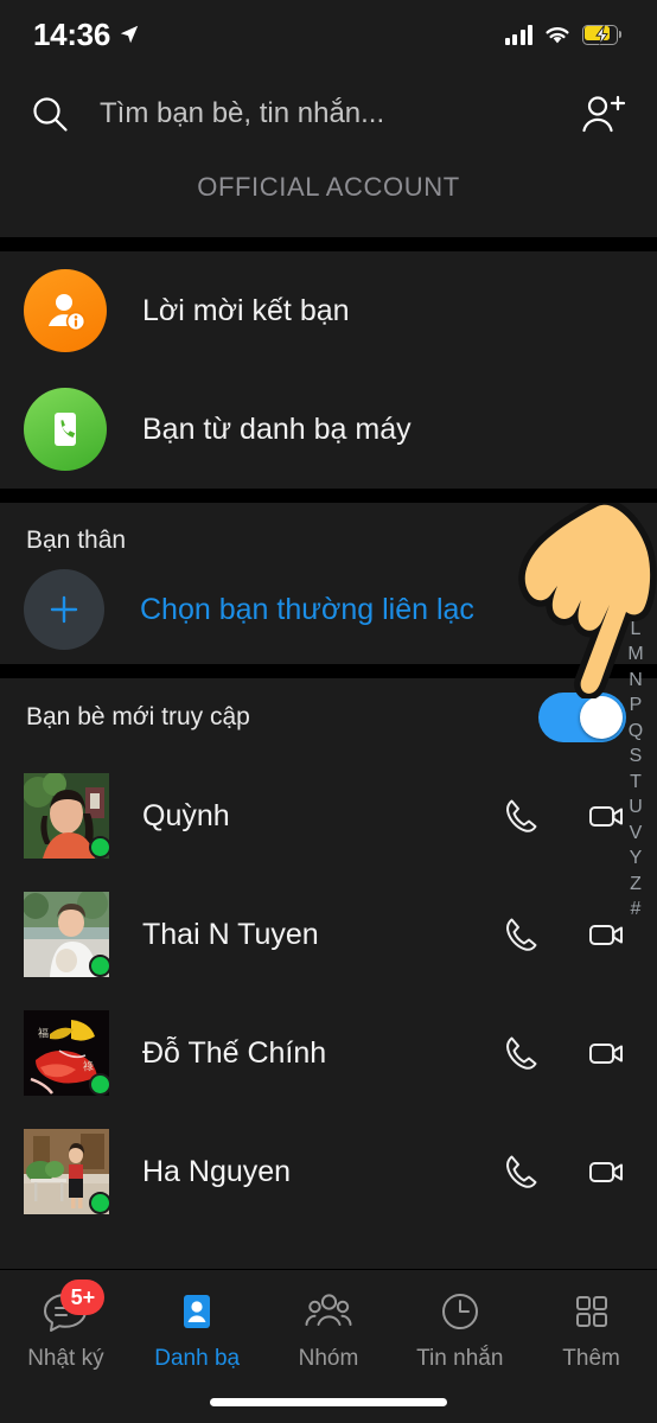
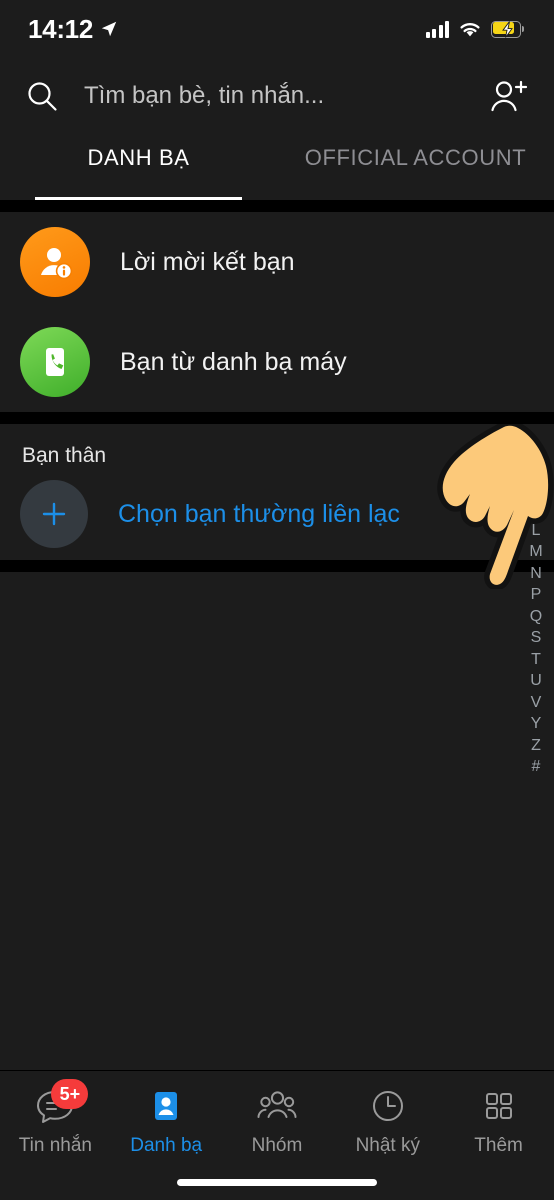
- 14:36
+ 14:12
  Tìm bạn bè, tin nhắn...
+ DANH BẠ
  OFFICIAL ACCOUNT
  Lời mời kết bạn
  Bạn từ danh bạ máy
  Bạn thân
  Chọn bạn thường liên lạc
- Bạn bè mới truy cập
- Quỳnh
- Thai N Tuyen
- 福
- 祿
- Đỗ Thế Chính
- Ha Nguyen
  L
  M
  N
  P
  Q
  S
  T
  U
  V
  Y
  Z
  #
  5+
- Nhật ký
+ Tin nhắn
  Danh bạ
  Nhóm
- Tin nhắn
+ Nhật ký
  Thêm
